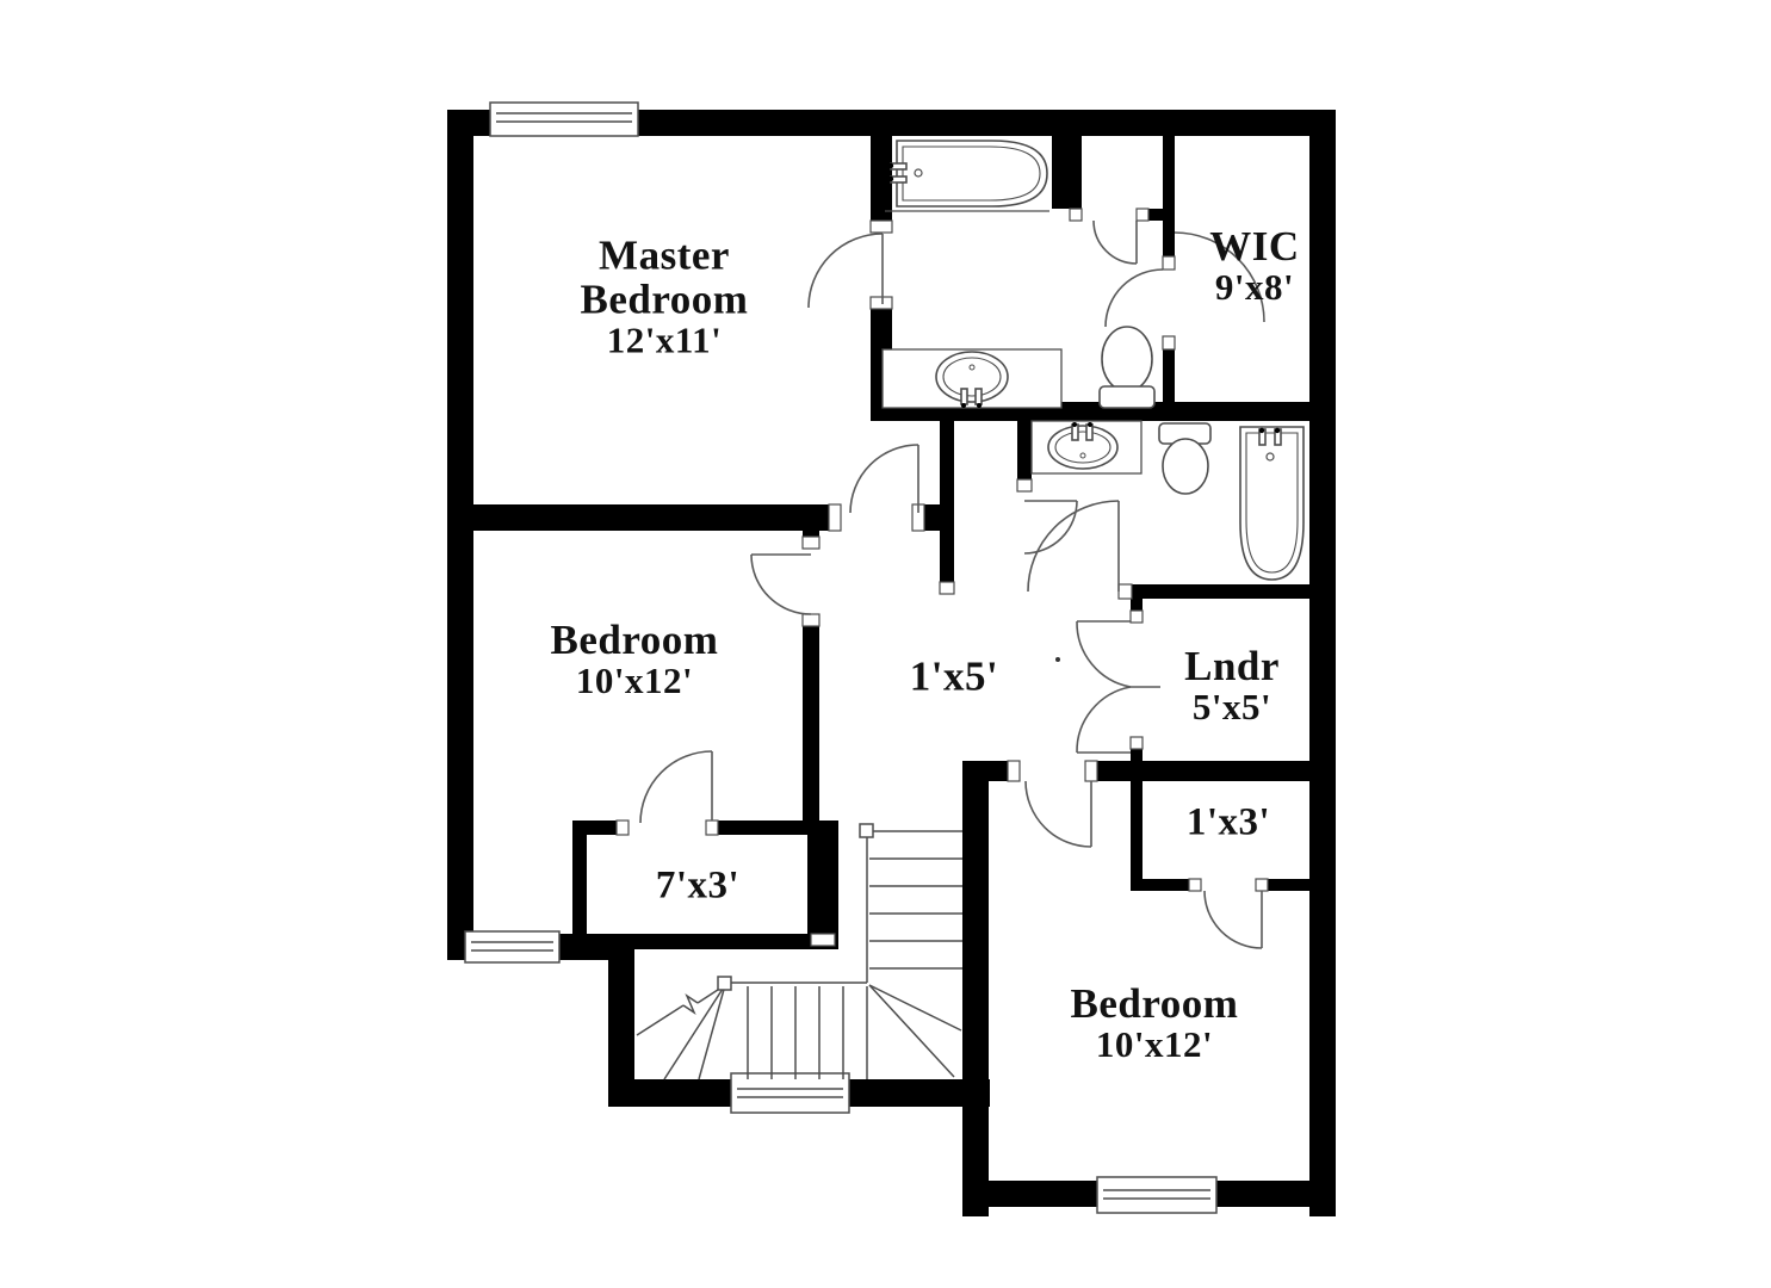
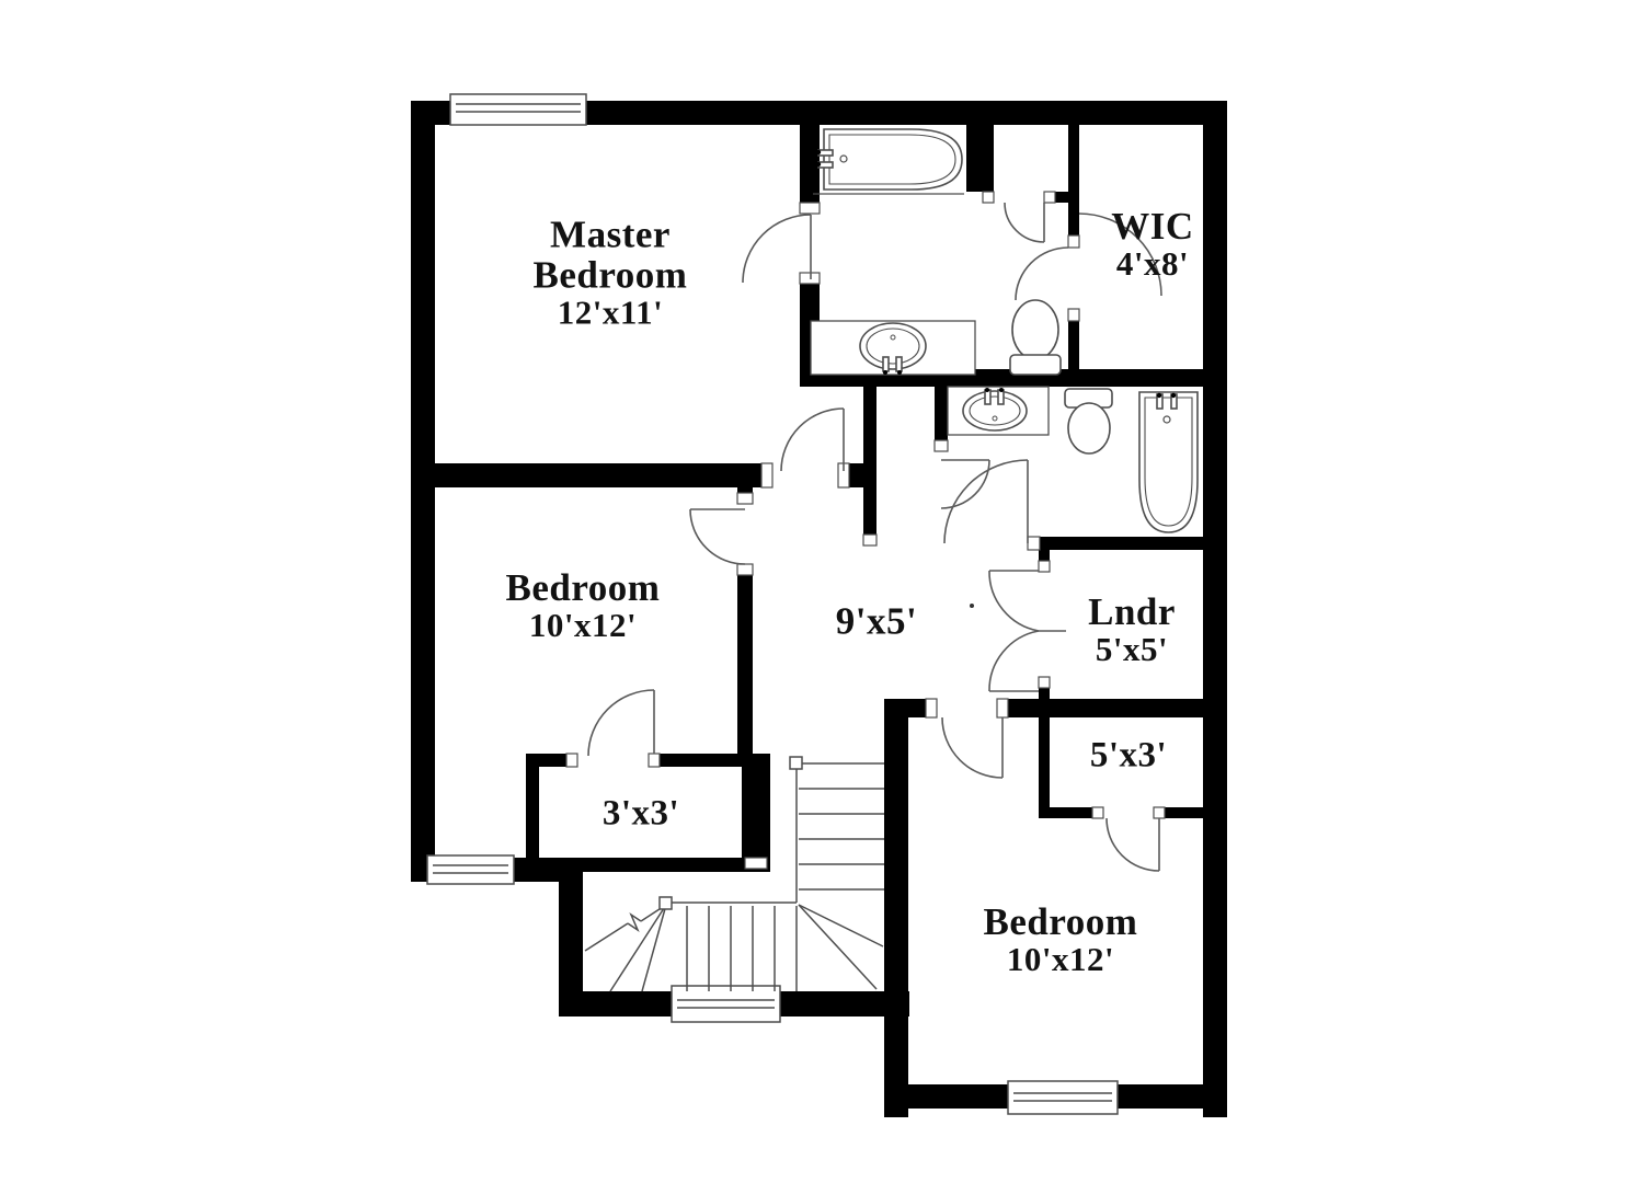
  Master
  Bedroom
  12'x11'
  WIC
- 9'x8'
+ 4'x8'
  Bedroom
  10'x12'
- 1'x5'
+ 9'x5'
  Lndr
  5'x5'
- 1'x3'
+ 5'x3'
- 7'x3'
+ 3'x3'
  Bedroom
  10'x12'
